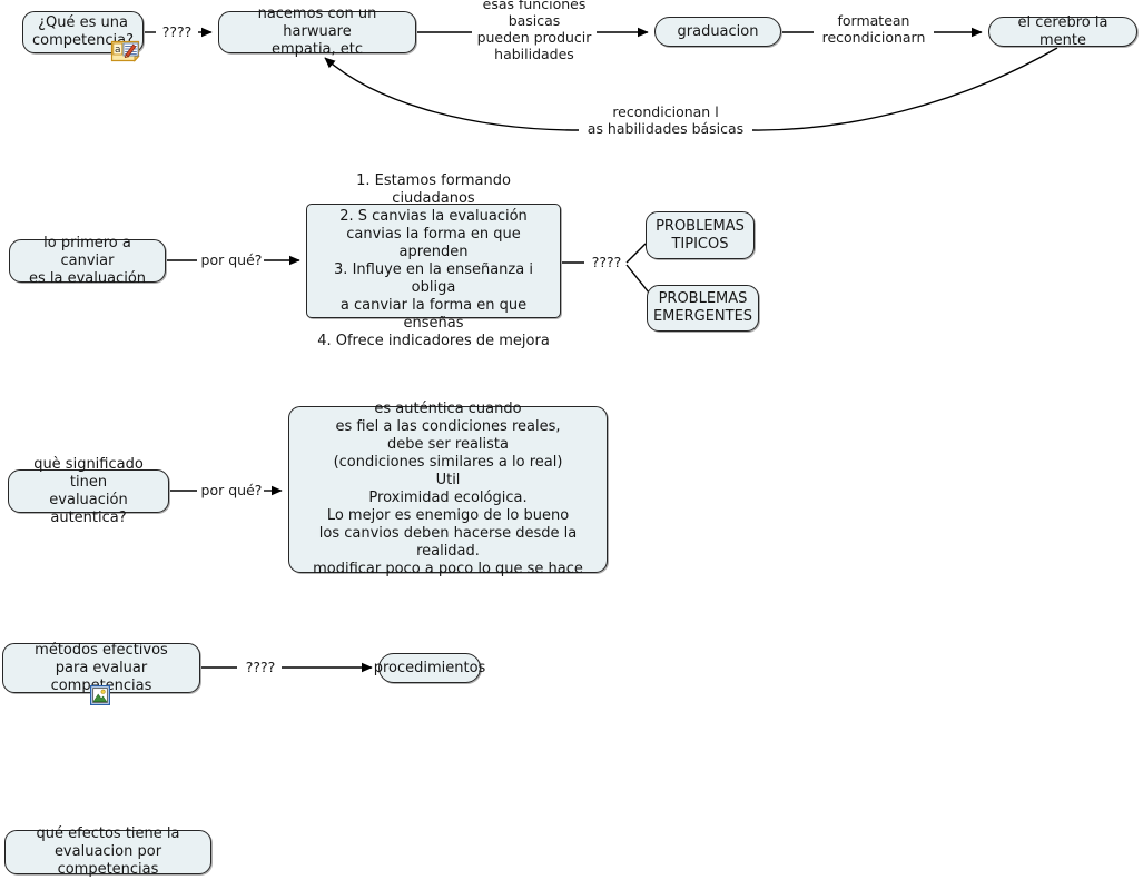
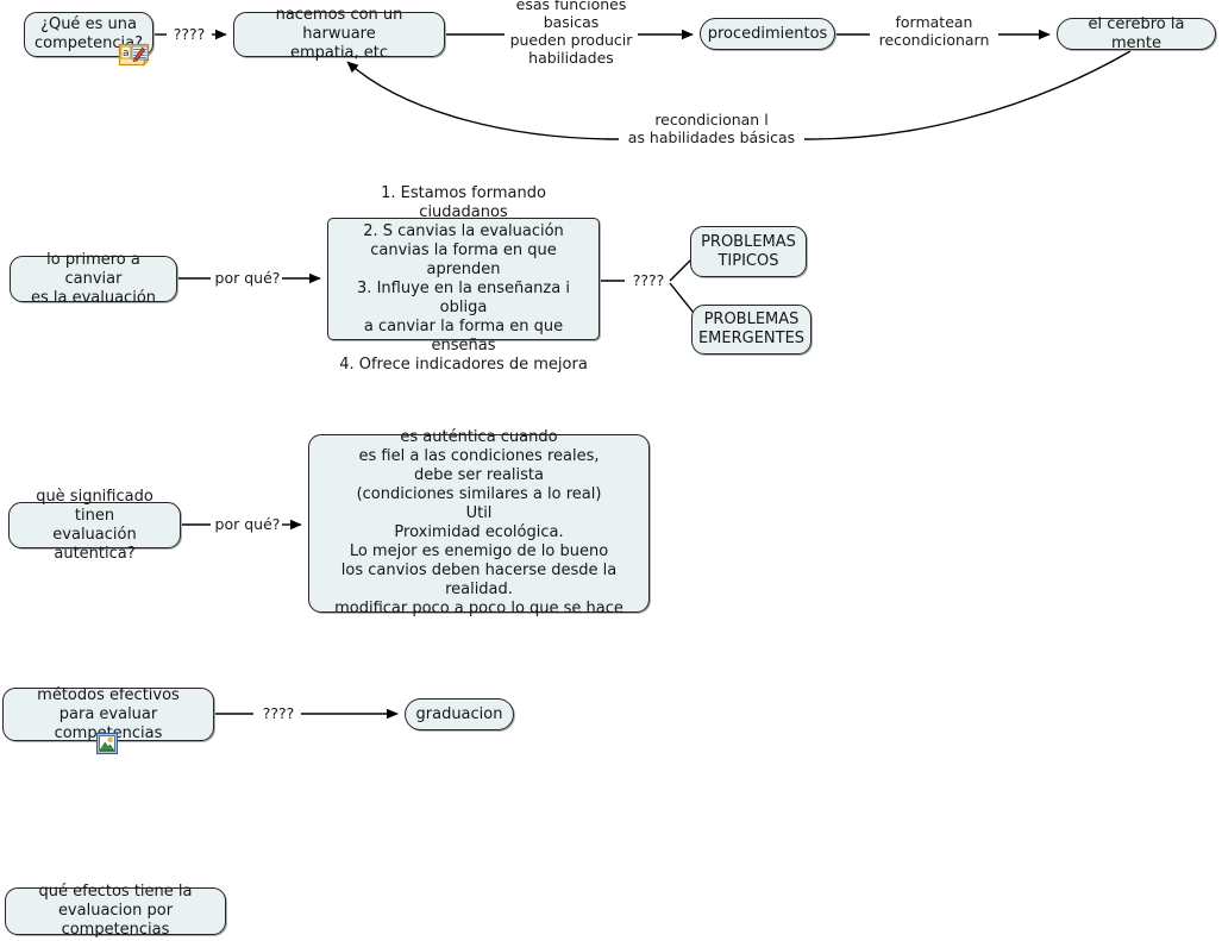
  ¿Qué es una
  competencia?
  nacemos con un harwuare
  empatia, etc
- graduacion
+ procedimientos
  el cerebro la mente
  lo primero a canviar
  es la evaluación
  1. Estamos formando ciudadanos
  2. S canvias la evaluación
  canvias la forma en que aprenden
  3. Influye en la enseñanza i obliga
  a canviar la forma en que enseñas
  4. Ofrece indicadores de mejora
  PROBLEMAS
  TIPICOS
  PROBLEMAS
  EMERGENTES
  què significado tinen
  evaluación autentica?
  es auténtica cuando
  es fiel a las condiciones reales,
  debe ser realista
  (condiciones similares a lo real)
  Util
  Proximidad ecológica.
  Lo mejor es enemigo de lo bueno
  los canvios deben hacerse desde la realidad.
  modificar poco a poco lo que se hace
  métodos efectivos
  para evaluar compncias
- procedimientos
+ graduacion
  qué efectos tiene la
  evaluacion por competencias
  ????
  esas funciones
  basicas
  pueden producir
  habilidades
  formatean
  recondicionarn
  recondicionan l
  as habilidades básicas
  por qué?
  ????
  por qué?
  ????
  a
